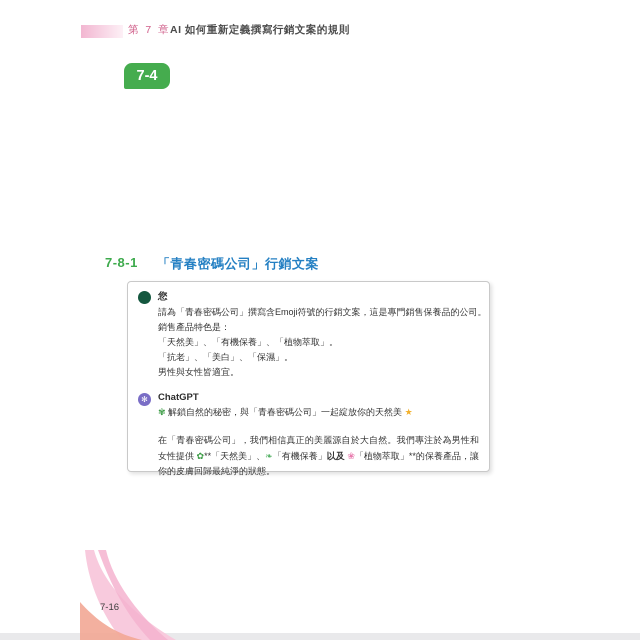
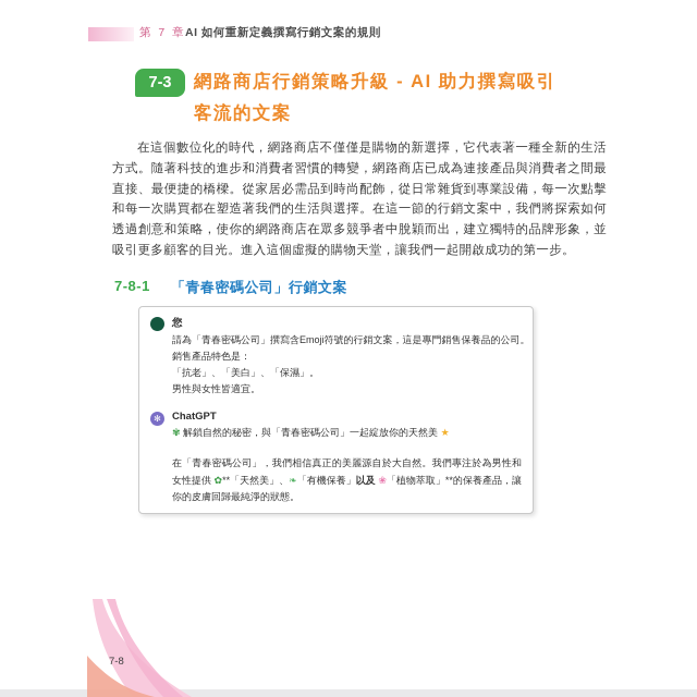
  第 7 章
  AI 如何重新定義撰寫行銷文案的規則
- 7-4
+ 7-3
+ 網路商店行銷策略升級 - AI 助力撰寫吸引
+ 客流的文案
+ 在這個數位化的時代，網路商店不僅僅是購物的新選擇，它代表著一種全新的生活方式。隨著科技的進步和消費者習慣的轉變，網路商店已成為連接產品與消費者之間最直接、最便捷的橋樑。從家居必需品到時尚配飾，從日常雜貨到專業設備，每一次點擊和每一次購買都在塑造著我們的生活與選擇。在這一節的行銷文案中，我們將探索如何透過創意和策略，使你的網路商店在眾多競爭者中脫穎而出，建立獨特的品牌形象，並吸引更多顧客的目光。進入這個虛擬的購物天堂，讓我們一起開啟成功的第一步。
  7-8-1
  「青春密碼公司」行銷文案
  您
  請為「青春密碼公司」撰寫含Emoji符號的行銷文案，這是專門銷售保養品的公司。
  銷售產品特色是：
- 「天然美」、「有機保養」、「植物萃取」。
  「抗老」、「美白」、「保濕」。
  男性與女性皆適宜。
  ✻
  ChatGPT
  ✾ 解鎖自然的秘密，與「青春密碼公司」一起綻放你的天然美 ★
  在「青春密碼公司」，我們相信真正的美麗源自於大自然。我們專注於為男性和女性提供 ✿**「天然美」、❧「有機保養」以及 ❀「植物萃取」**的保養產品，讓你的皮膚回歸最純淨的狀態。
- 7-16
+ 7-8
